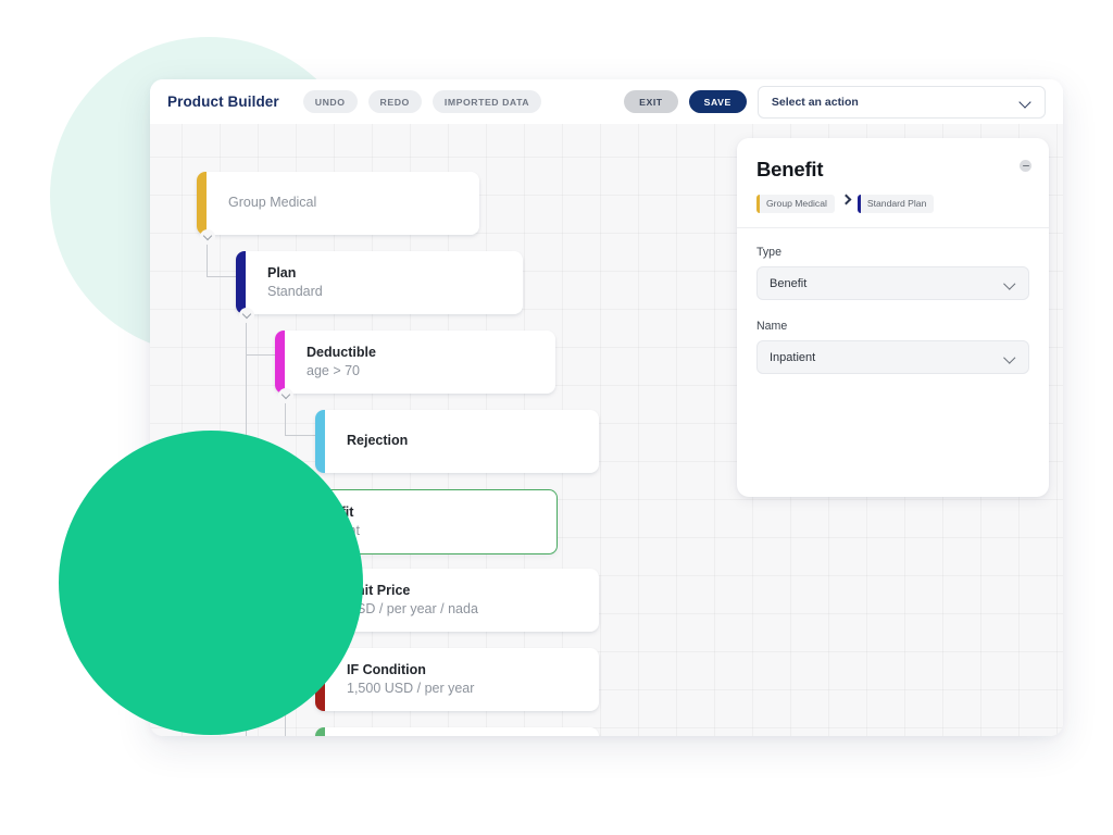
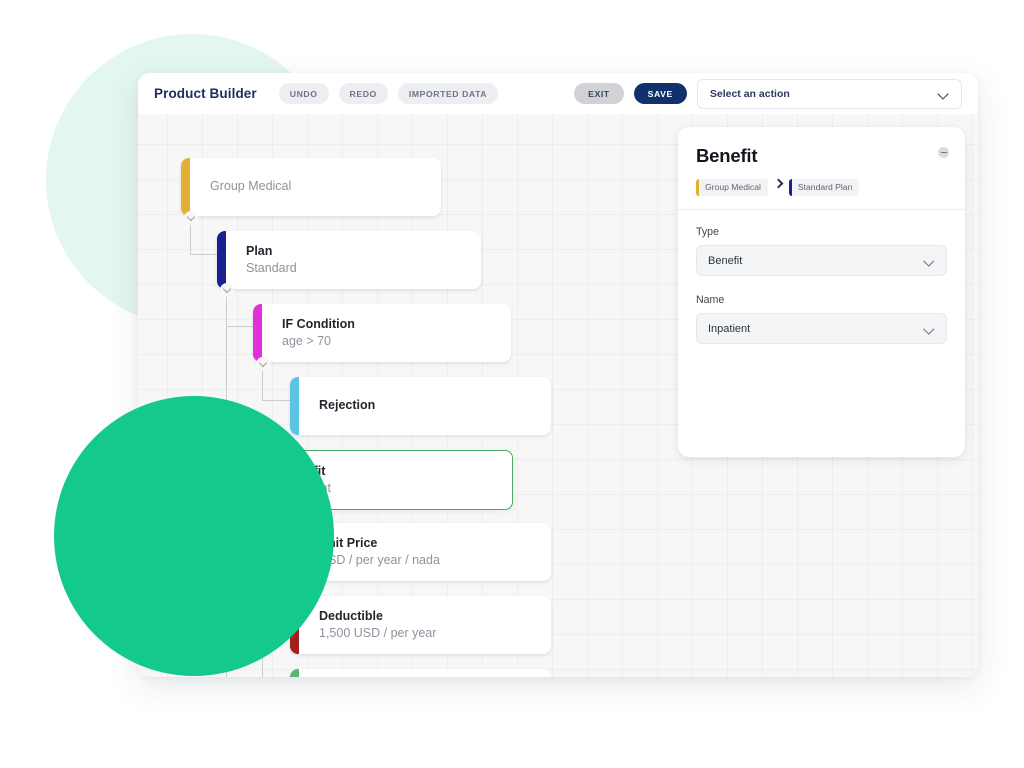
  Product Builder
  UNDO
  REDO
  IMPORTED DATA
  EXIT
  SAVE
  Select an action
  Group Medical
  Plan
  Standard
- Deductible
+ IF Condition
  age > 70
  Rejection
  it Price
  SD / per year / nada
- IF Condition
+ Deductible
  1,500 USD / per year
  Benefit
  Group Medical
  Standard Plan
  Type
  Benefit
  Name
  Inpatient
